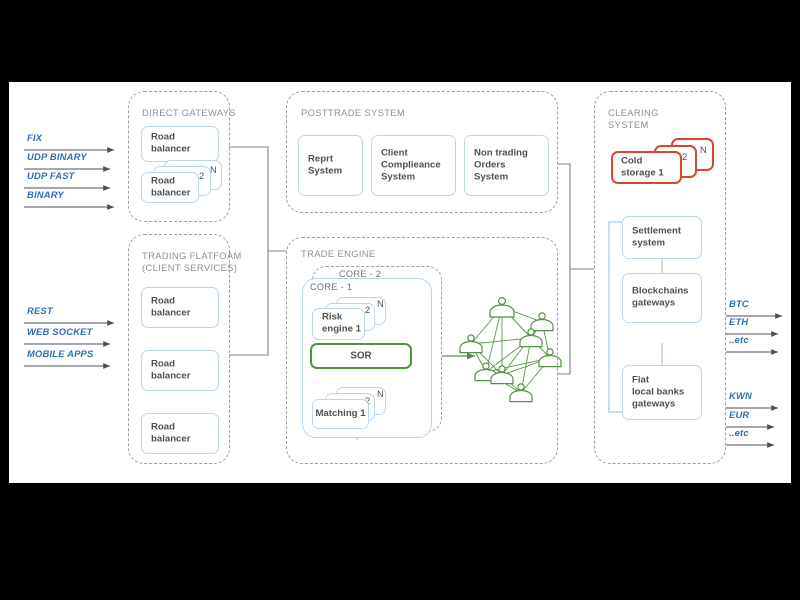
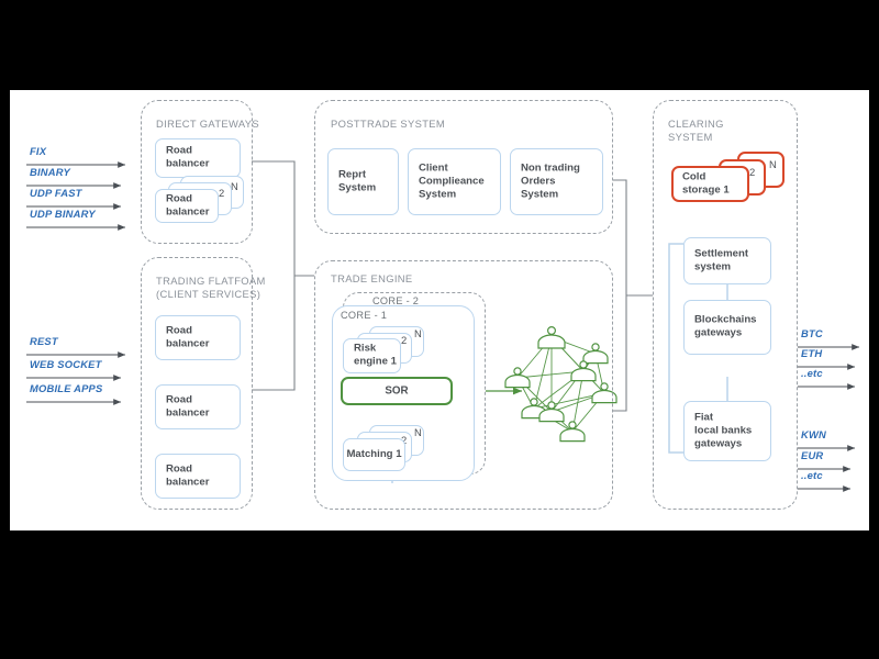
  FIX
- UDP BINARY
+ BINARY
  UDP FAST
- BINARY
+ UDP BINARY
  REST
  WEB SOCKET
  MOBILE APPS
  BTC
  ETH
  ..etc
  KWN
  EUR
  ..etc
  DIRECT GATEWAYS
  Road
  balancer
  N
  2
  Road
  balancer
  TRADING FLATFOAM
  (CLIENT SERVICES)
  Road
  balancer
  Road
  balancer
  Road
  balancer
  POSTTRADE SYSTEM
  Reprt
  System
  Client
  Complieance
  System
  Non trading
  Orders
  System
  TRADE ENGINE
  CORE - 2
  CORE - 1
  N
  2
  Risk
  engine 1
  SOR
  N
  2
  Matching 1
  CLEARING
  SYSTEM
  N
  2
  Cold
  storage 1
  Settlement
  system
  Blockchains
  gateways
  Fiat
  local banks
  gateways
